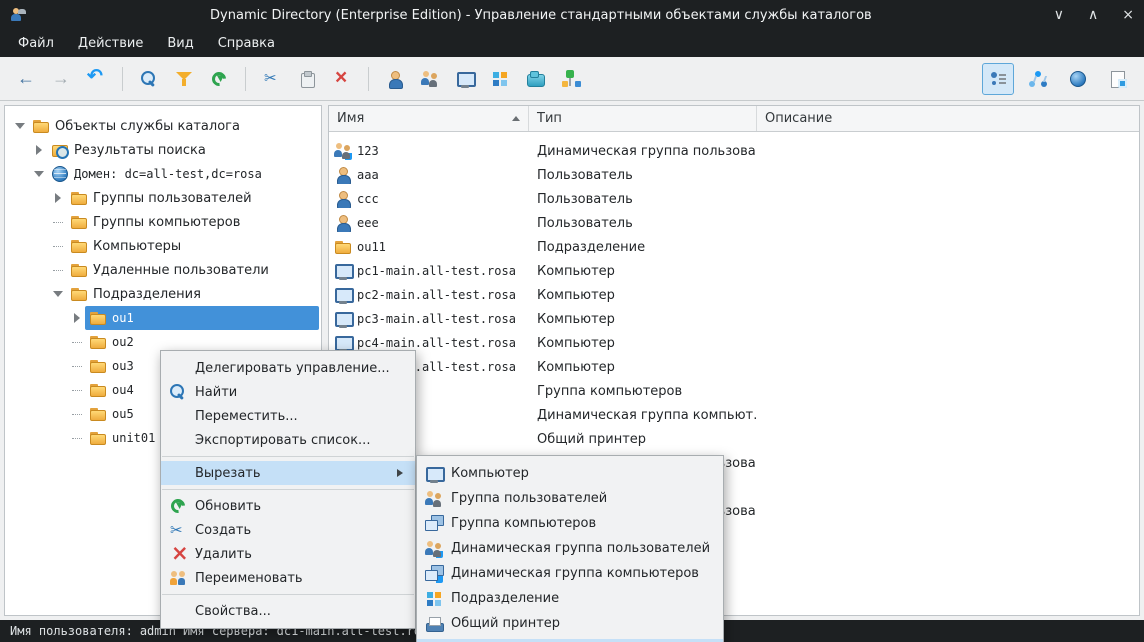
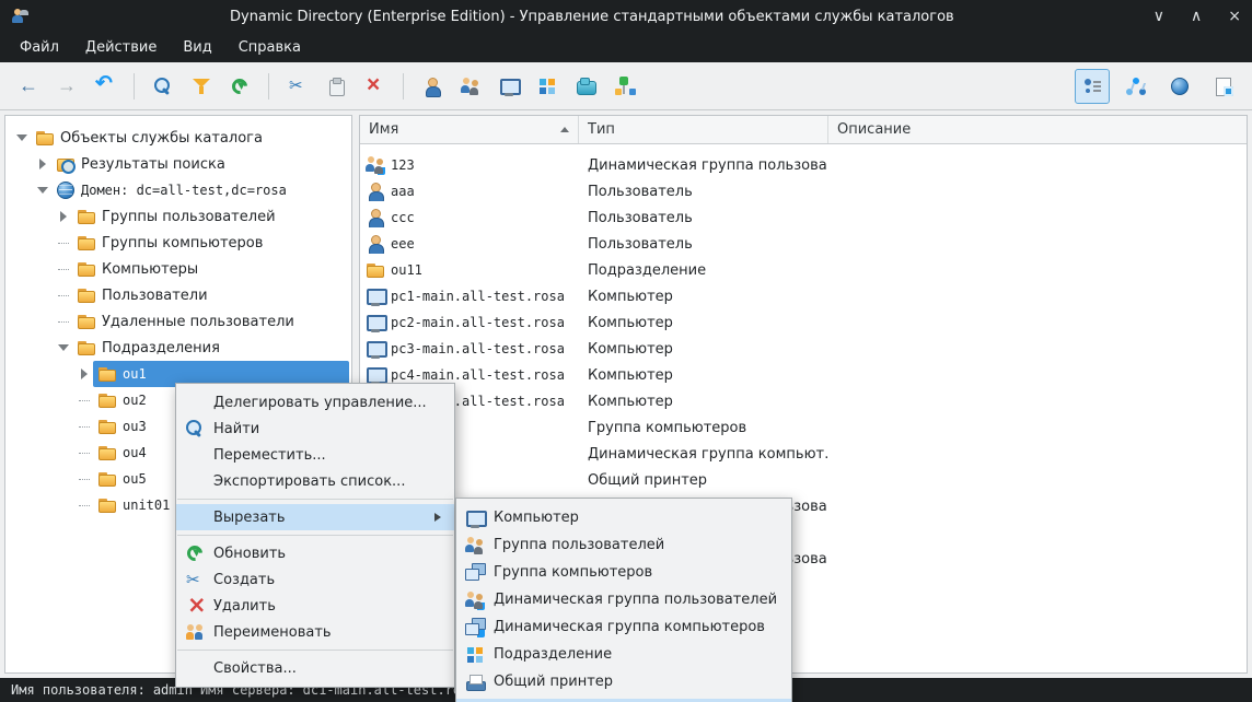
  Dynamic Directory (Enterprise Edition) - Управление стандартными объектами службы каталогов
  ∨
  ∧
  ×
  Файл
  Действие
  Вид
  Справка
  Объекты службы каталога
  Результаты поиска
  Домен: dc=all-test,dc=rosa
  Группы пользователей
  Группы компьютеров
  Компьютеры
+ Пользователи
  Удаленные пользователи
  Подразделения
  ou1
  ou2
  ou3
  ou4
  ou5
  unit01
  Имя
  Тип
  Описание
  123
  Динамическая группа пользова
  aaa
  Пользователь
  ccc
  Пользователь
  eee
  Пользователь
  ou11
  Подразделение
  pc1-main.all-test.rosa
  Компьютер
  pc2-main.all-test.rosa
  Компьютер
  pc3-main.all-test.rosa
  Компьютер
  pc4-main.all-test.rosa
  Компьютер
  Компьютер
  Группа компьютеров
  Динамическая группа компьют
  Общий принтер
  Имя пользователя:
  admin
  Имя сервера:
  dc1-main.all-test.r
  Делегировать управление...
  Найти
  Переместить...
  Экспортировать список...
  Вырезать
  Обновить
  Создать
  Удалить
  Переименовать
  Свойства...
  Компьютер
  Группа пользователей
  Группа компьютеров
  Динамическая группа пользователей
  Динамическая группа компьютеров
  Подразделение
  Общий принтер
